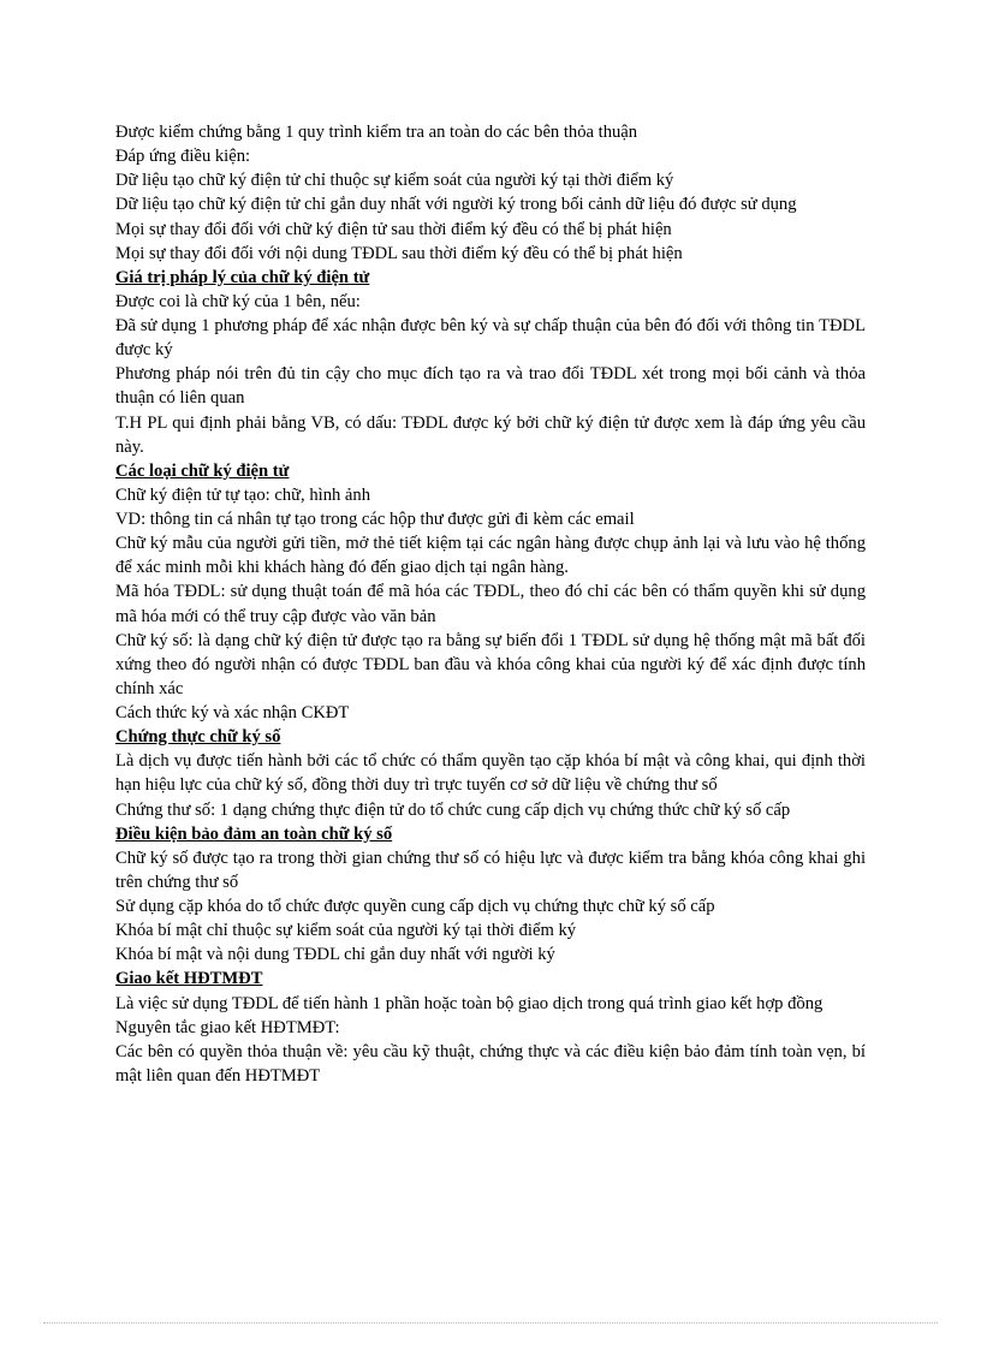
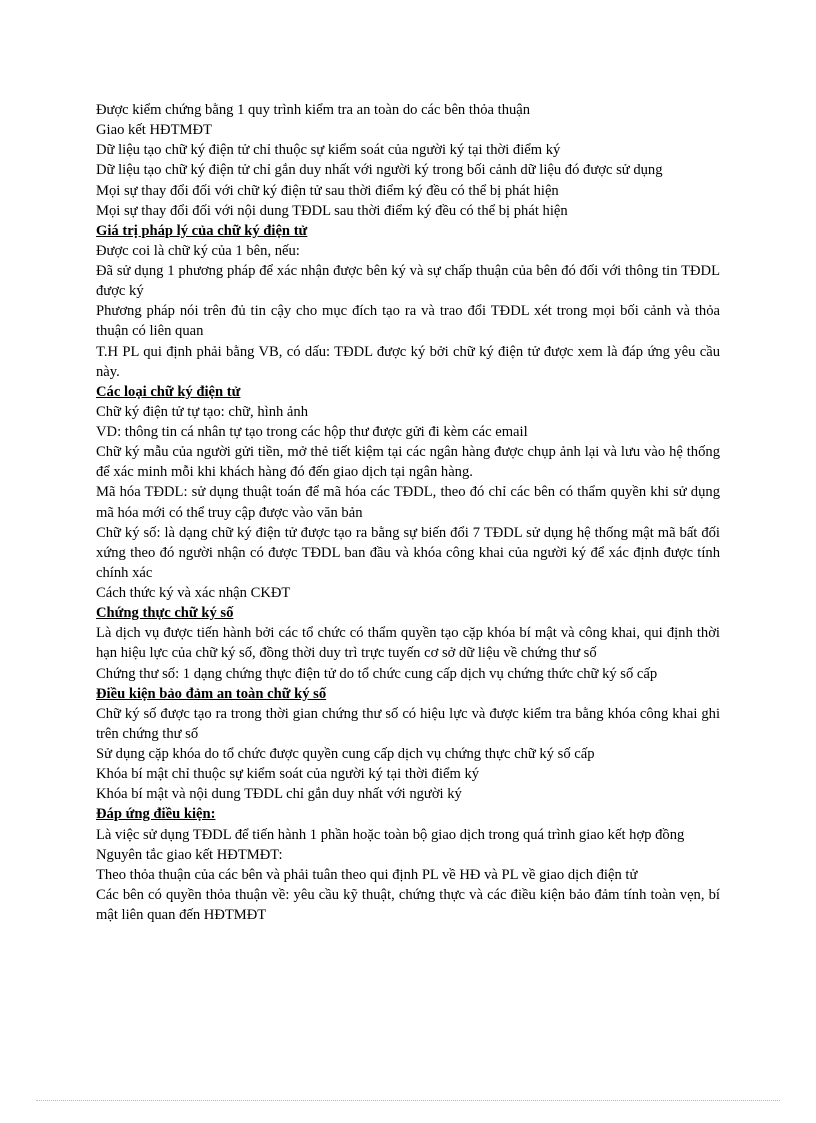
  Được kiểm chứng bằng 1 quy trình kiểm tra an toàn do các bên thỏa thuận
- Đáp ứng điều kiện:
+ Giao kết HĐTMĐT
  Dữ liệu tạo chữ ký điện tử chỉ thuộc sự kiểm soát của người ký tại thời điểm ký
  Dữ liệu tạo chữ ký điện tử chỉ gắn duy nhất với người ký trong bối cảnh dữ liệu đó được sử dụng
  Mọi sự thay đổi đối với chữ ký điện tử sau thời điểm ký đều có thể bị phát hiện
  Mọi sự thay đổi đối với nội dung TĐDL sau thời điểm ký đều có thể bị phát hiện
  Giá trị pháp lý của chữ ký điện tử
  Được coi là chữ ký của 1 bên, nếu:
  Đã sử dụng 1 phương pháp để xác nhận được bên ký và sự chấp thuận của bên đó đối với thông tin TĐDL được ký
  Phương pháp nói trên đủ tin cậy cho mục đích tạo ra và trao đổi TĐDL xét trong mọi bối cảnh và thỏa thuận có liên quan
  T.H PL qui định phải bằng VB, có dấu: TĐDL được ký bởi chữ ký điện tử được xem là đáp ứng yêu cầu này.
  Các loại chữ ký điện tử
  Chữ ký điện tử tự tạo: chữ, hình ảnh
  VD: thông tin cá nhân tự tạo trong các hộp thư được gửi đi kèm các email
  Chữ ký mẫu của người gửi tiền, mở thẻ tiết kiệm tại các ngân hàng được chụp ảnh lại và lưu vào hệ thống để xác minh mỗi khi khách hàng đó đến giao dịch tại ngân hàng.
  Mã hóa TĐDL: sử dụng thuật toán để mã hóa các TĐDL, theo đó chỉ các bên có thẩm quyền khi sử dụng mã hóa mới có thể truy cập được vào văn bản
- Chữ ký số: là dạng chữ ký điện tử được tạo ra bằng sự biến đổi 1 TĐDL sử dụng hệ thống mật mã bất đối xứng theo đó người nhận có được TĐDL ban đầu và khóa công khai của người ký để xác định được tính chính xác
+ Chữ ký số: là dạng chữ ký điện tử được tạo ra bằng sự biến đổi 7 TĐDL sử dụng hệ thống mật mã bất đối xứng theo đó người nhận có được TĐDL ban đầu và khóa công khai của người ký để xác định được tính chính xác
  Cách thức ký và xác nhận CKĐT
  Chứng thực chữ ký số
  Là dịch vụ được tiến hành bởi các tổ chức có thẩm quyền tạo cặp khóa bí mật và công khai, qui định thời hạn hiệu lực của chữ ký số, đồng thời duy trì trực tuyến cơ sở dữ liệu về chứng thư số
  Chứng thư số: 1 dạng chứng thực điện tử do tổ chức cung cấp dịch vụ chứng thức chữ ký số cấp
  Điều kiện bảo đảm an toàn chữ ký số
  Chữ ký số được tạo ra trong thời gian chứng thư số có hiệu lực và được kiểm tra bằng khóa công khai ghi trên chứng thư số
  Sử dụng cặp khóa do tổ chức được quyền cung cấp dịch vụ chứng thực chữ ký số cấp
  Khóa bí mật chỉ thuộc sự kiểm soát của người ký tại thời điểm ký
  Khóa bí mật và nội dung TĐDL chỉ gắn duy nhất với người ký
- Giao kết HĐTMĐT
+ Đáp ứng điều kiện:
  Là việc sử dụng TĐDL để tiến hành 1 phần hoặc toàn bộ giao dịch trong quá trình giao kết hợp đồng
  Nguyên tắc giao kết HĐTMĐT:
+ Theo thỏa thuận của các bên và phải tuân theo qui định PL về HĐ và PL về giao dịch điện tử
  Các bên có quyền thỏa thuận về: yêu cầu kỹ thuật, chứng thực và các điều kiện bảo đảm tính toàn vẹn, bí mật liên quan đến HĐTMĐT
